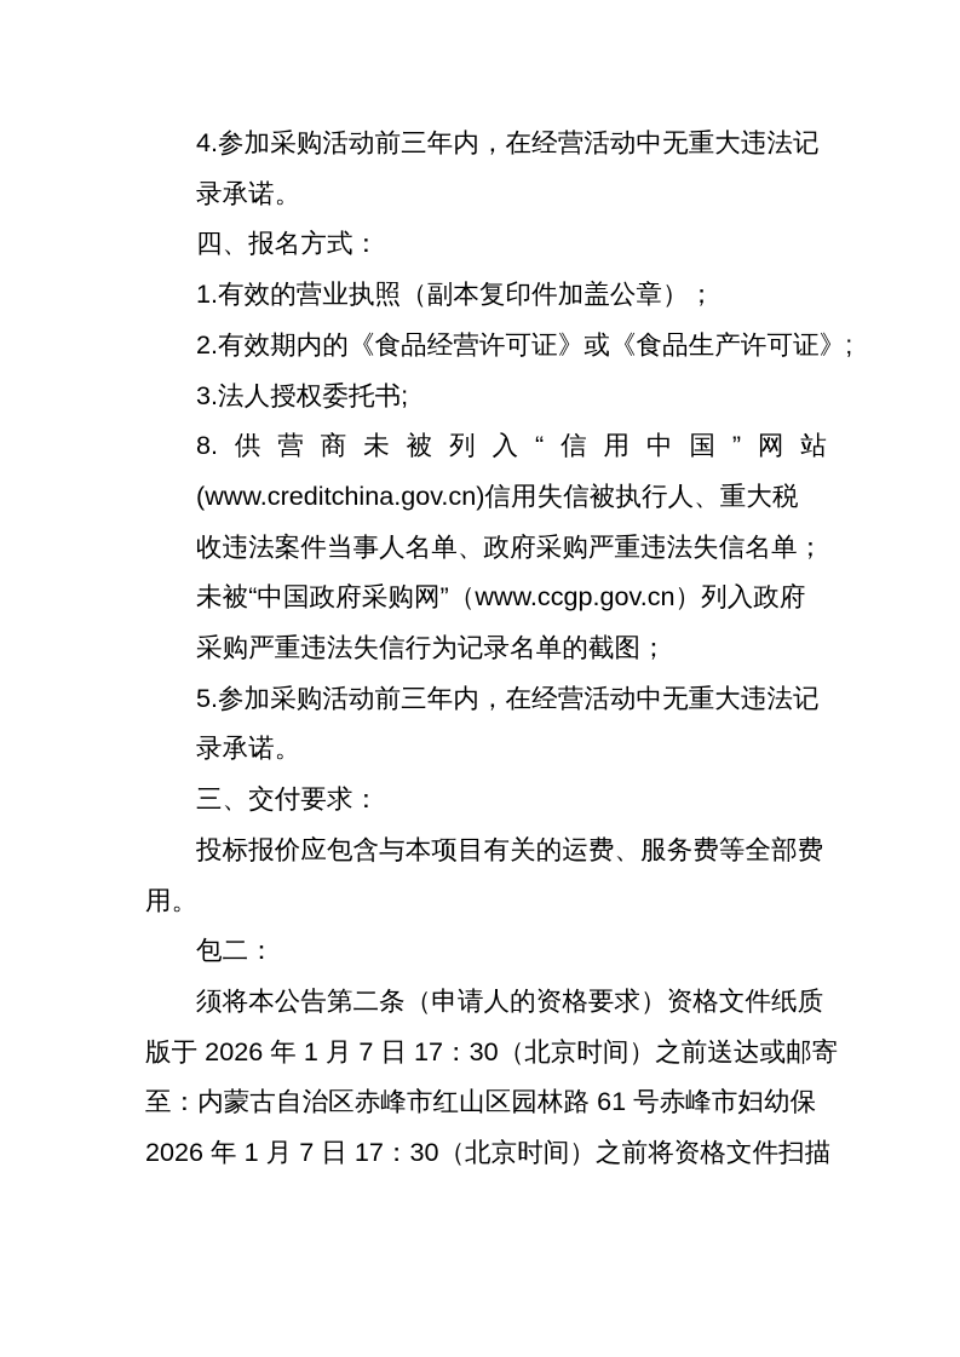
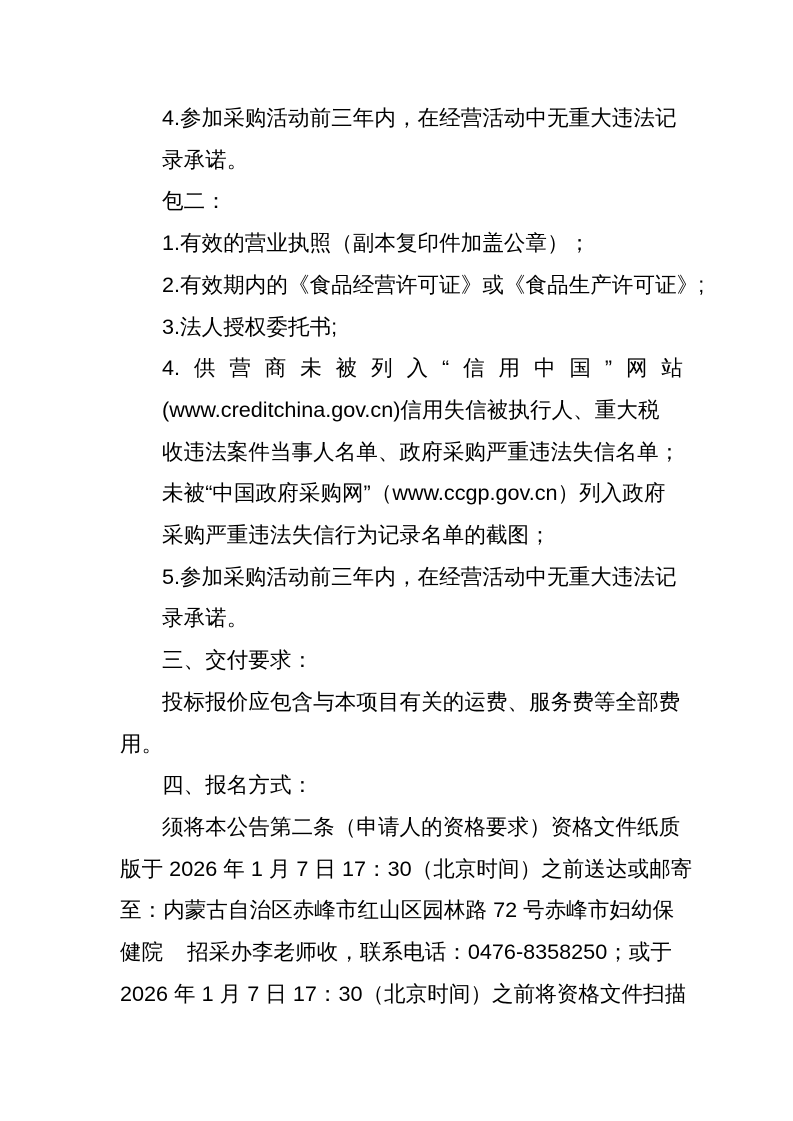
  4.参加采购活动前三年内，在经营活动中无重大违法记
  录承诺。
- 四、报名方式：
+ 包二：
  1.有效的营业执照（副本复印件加盖公章）；
  2.有效期内的《食品经营许可证》或《食品生产许可证》;
  3.法人授权委托书;
- 8.供营商未被列入“信用中国”网站
+ 4.供营商未被列入“信用中国”网站
  (www.creditchina.gov.cn)信用失信被执行人、重大税
  收违法案件当事人名单、政府采购严重违法失信名单；
  未被“中国政府采购网”（www.ccgp.gov.cn）列入政府
  采购严重违法失信行为记录名单的截图；
  5.参加采购活动前三年内，在经营活动中无重大违法记
  录承诺。
  三、交付要求：
  投标报价应包含与本项目有关的运费、服务费等全部费
  用。
- 包二：
+ 四、报名方式：
  须将本公告第二条（申请人的资格要求）资格文件纸质
  版于 2026 年 1 月 7 日 17：30（北京时间）之前送达或邮寄
- 至：内蒙古自治区赤峰市红山区园林路 61 号赤峰市妇幼保
+ 至：内蒙古自治区赤峰市红山区园林路 72 号赤峰市妇幼保
+ 健院 招采办李老师收，联系电话：0476-8358250；或于
  2026 年 1 月 7 日 17：30（北京时间）之前将资格文件扫描
